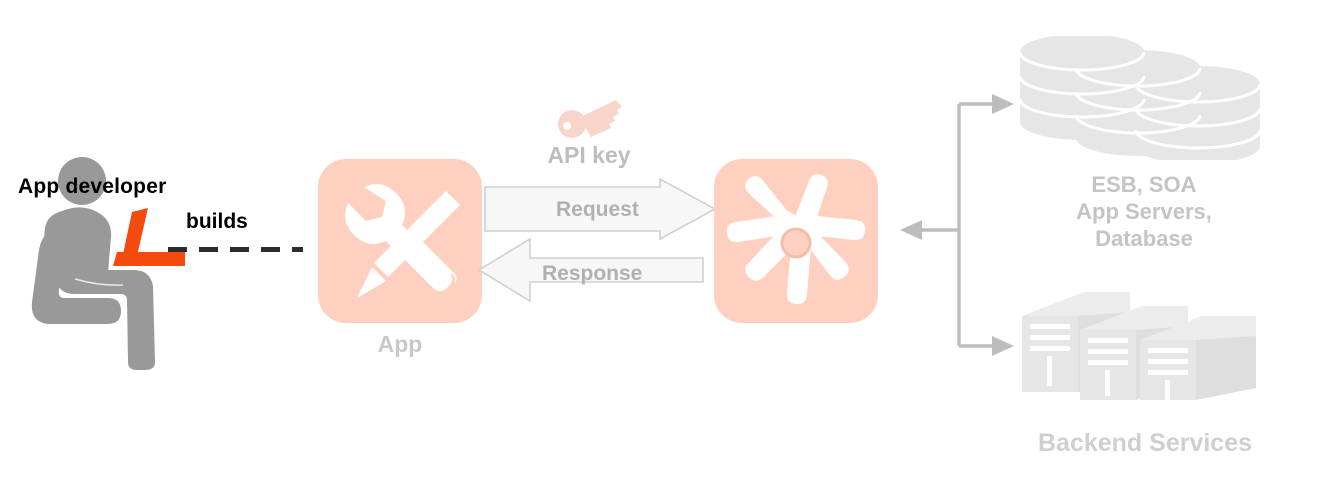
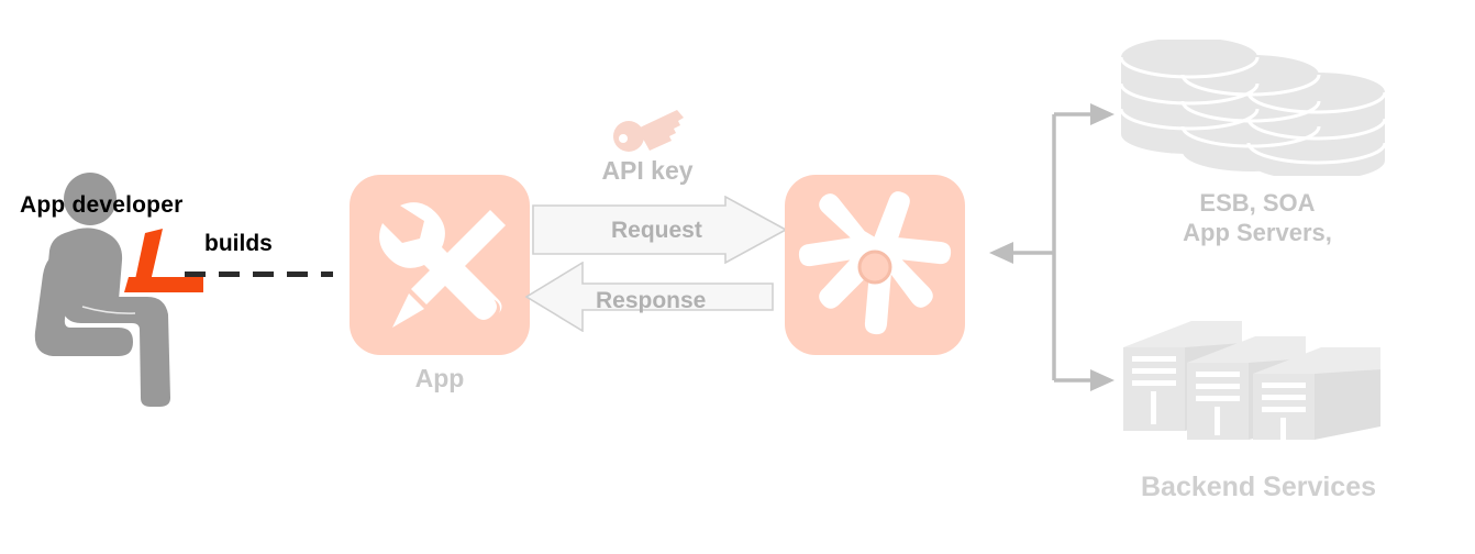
  App developer
  builds
  App
  API key
  Request
  Response
  ESB, SOA
  App Servers,
- Database
  Backend Services
